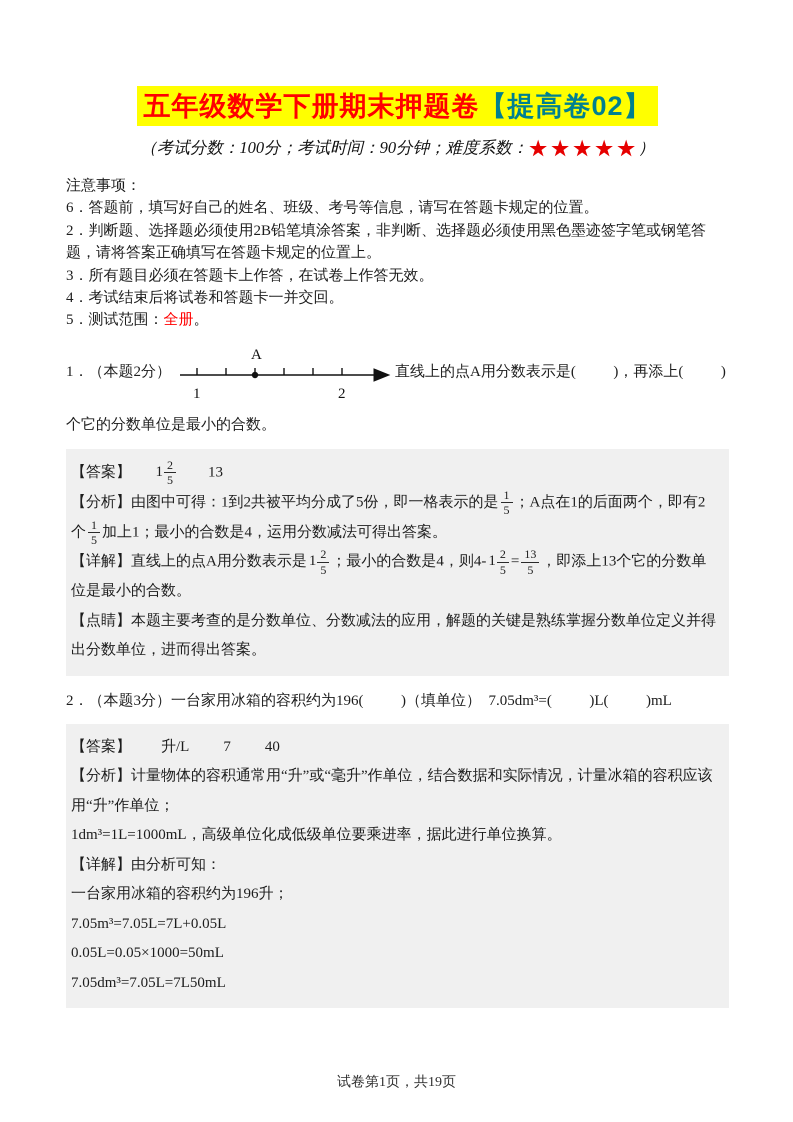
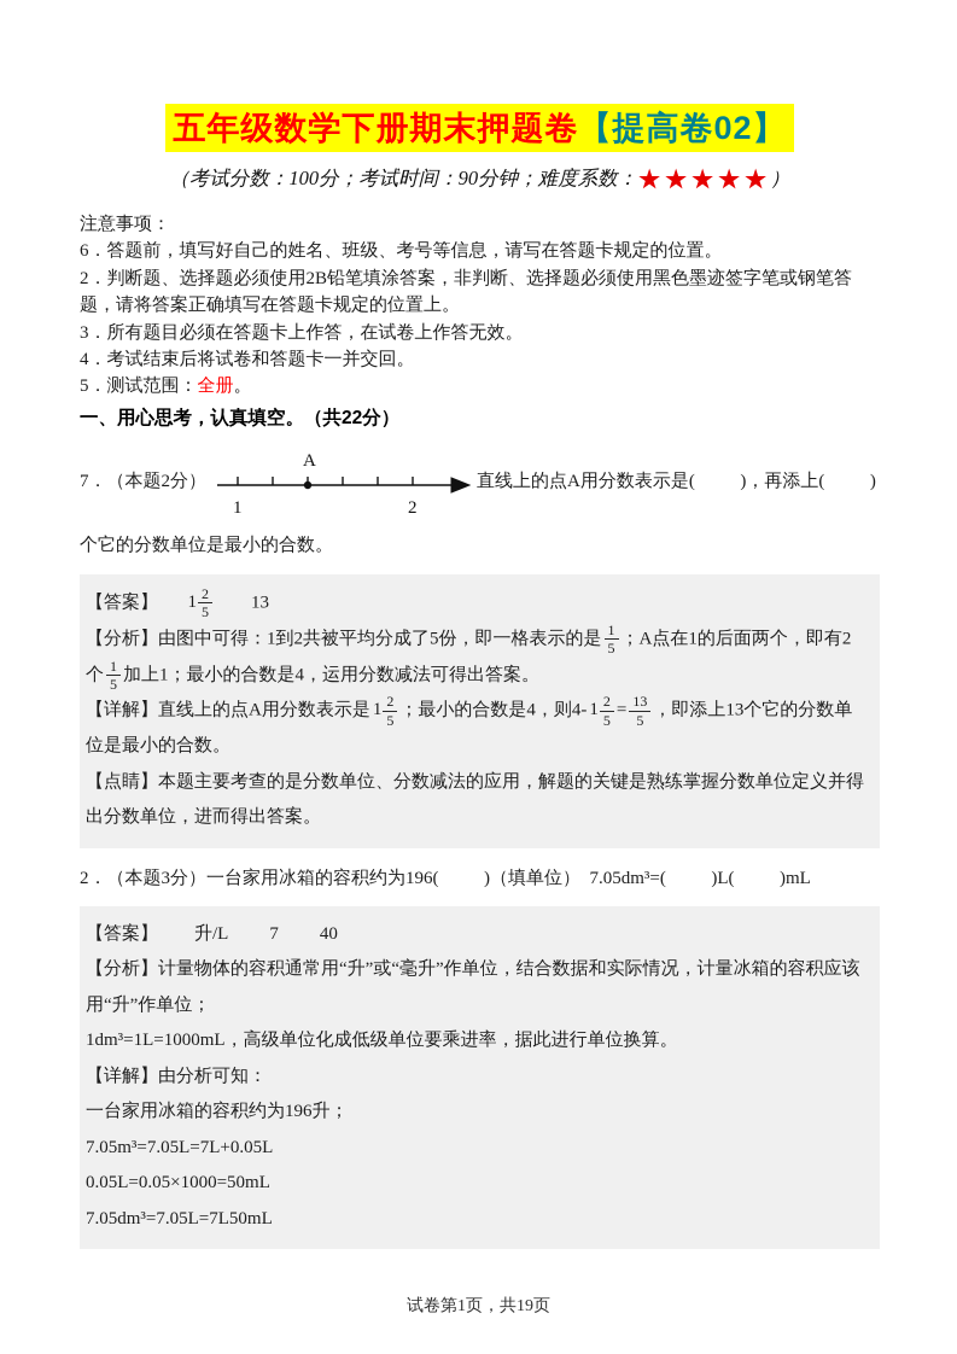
  五年级数学下册期末押题卷【提高卷02】
  （考试分数：100分；考试时间：90分钟；难度系数：★★★★★）
  注意事项：
  6．答题前，填写好自己的姓名、班级、考号等信息，请写在答题卡规定的位置。
  2．判断题、选择题必须使用2B铅笔填涂答案，非判断、选择题必须使用黑色墨迹签字笔或钢笔答题，请将答案正确填写在答题卡规定的位置上。
  3．所有题目必须在答题卡上作答，在试卷上作答无效。
  4．考试结束后将试卷和答题卡一并交回。
  5．测试范围：全册。
+ 一、用心思考，认真填空。（共22分）
- 1．（本题2分）
+ 7．（本题2分）
  A
  1
  2
  直线上的点A用分数表示是( )，再添上( )
  个它的分数单位是最小的合数。
  【答案】
  1
  2
  5
  13
  【分析】由图中可得：1到2共被平均分成了5份，即一格表示的是
  1
  5
  ；A点在1的后面两个，即有2个
  1
  5
  加上1；最小的合数是4，运用分数减法可得出答案。
  【详解】直线上的点A用分数表示是
  1
  2
  5
  ；最小的合数是4，则4-
  1
  2
  5
  =
  13
  5
  ，即添上13个它的分数单位是最小的合数。
  【点睛】本题主要考查的是分数单位、分数减法的应用，解题的关键是熟练掌握分数单位定义并得出分数单位，进而得出答案。
  2．（本题3分）一台家用冰箱的容积约为196( )（填单位） 7.05dm³=( )L( )mL
  【答案】 升/L 7 40
  【分析】计量物体的容积通常用“升”或“毫升”作单位，结合数据和实际情况，计量冰箱的容积应该用“升”作单位；
  1dm³=1L=1000mL，高级单位化成低级单位要乘进率，据此进行单位换算。
  【详解】由分析可知：
  一台家用冰箱的容积约为196升；
  7.05m³=7.05L=7L+0.05L
  0.05L=0.05×1000=50mL
  7.05dm³=7.05L=7L50mL
  试卷第1页，共19页
